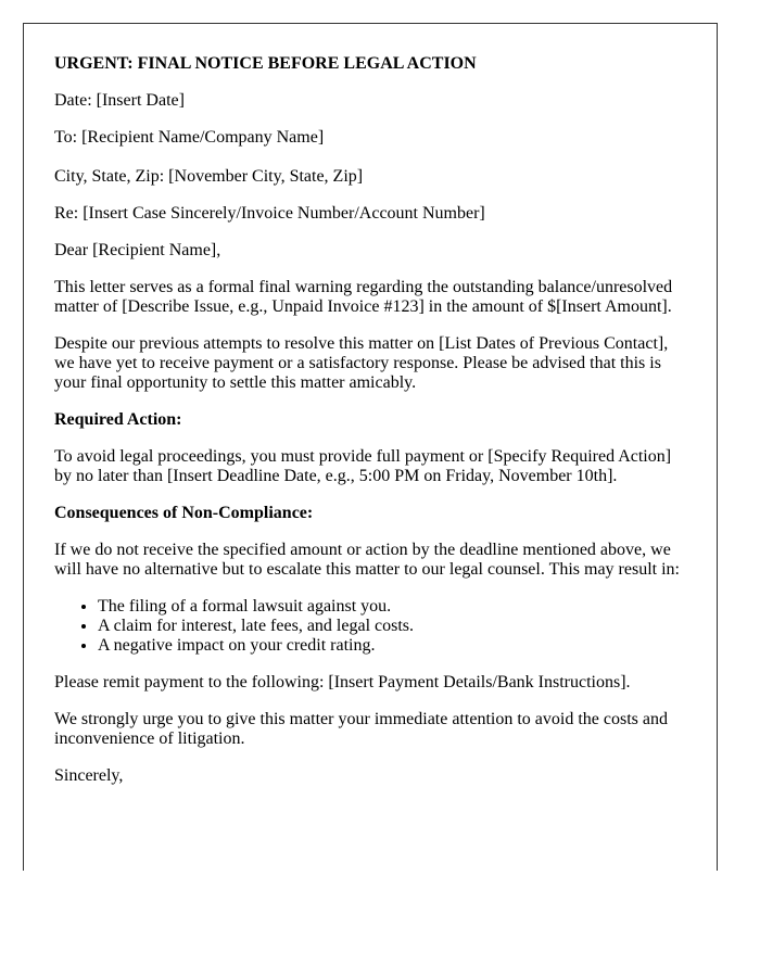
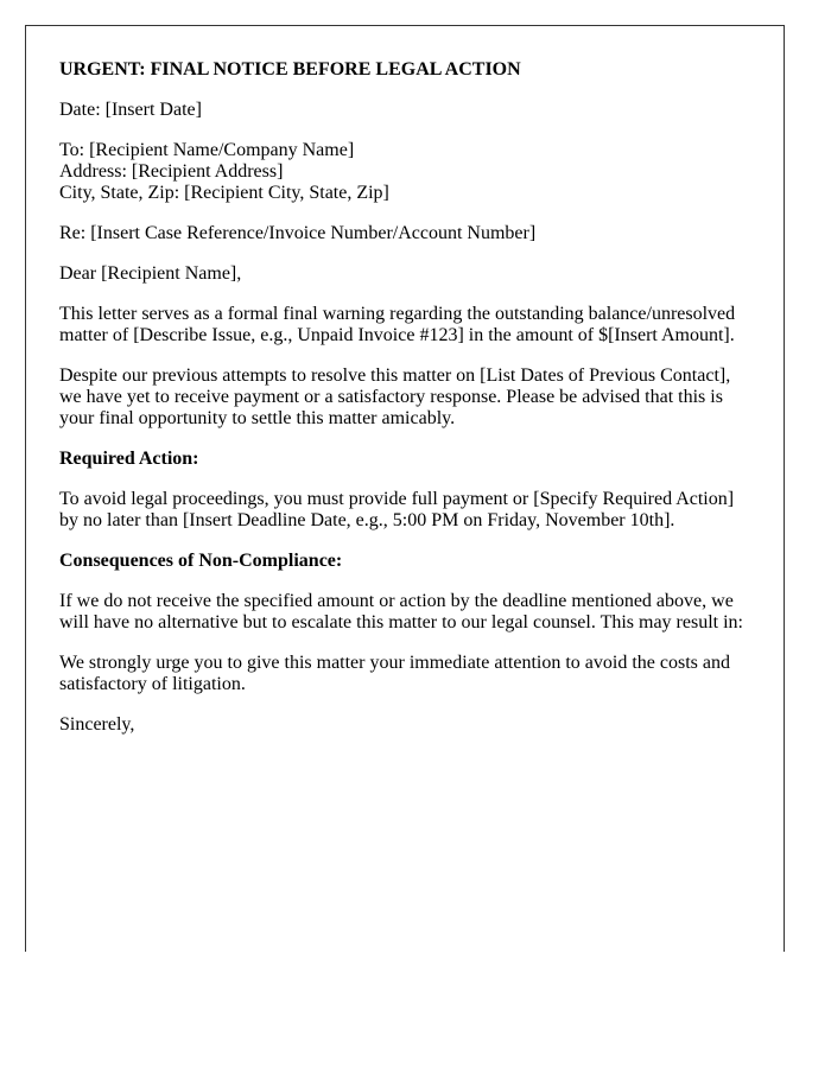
  URGENT: FINAL NOTICE BEFORE LEGAL ACTION
  Date: [Insert Date]
  To: [Recipient Name/Company Name]
+ Address: [Recipient Address]
- City, State, Zip: [November City, State, Zip]
+ City, State, Zip: [Recipient City, State, Zip]
- Re: [Insert Case Sincerely/Invoice Number/Account Number]
+ Re: [Insert Case Reference/Invoice Number/Account Number]
  Dear [Recipient Name],
  This letter serves as a formal final warning regarding the outstanding balance/unresolved matter of [Describe Issue, e.g., Unpaid Invoice #123] in the amount of $[Insert Amount].
  Despite our previous attempts to resolve this matter on [List Dates of Previous Contact], we have yet to receive payment or a satisfactory response. Please be advised that this is your final opportunity to settle this matter amicably.
  Required Action:
  To avoid legal proceedings, you must provide full payment or [Specify Required Action] by no later than [Insert Deadline Date, e.g., 5:00 PM on Friday, November 10th].
  Consequences of Non-Compliance:
  If we do not receive the specified amount or action by the deadline mentioned above, we will have no alternative but to escalate this matter to our legal counsel. This may result in:
- The filing of a formal lawsuit against you.
- A claim for interest, late fees, and legal costs.
- A negative impact on your credit rating.
- Please remit payment to the following: [Insert Payment Details/Bank Instructions].
- We strongly urge you to give this matter your immediate attention to avoid the costs and inconvenience of litigation.
+ We strongly urge you to give this matter your immediate attention to avoid the costs and satisfactory of litigation.
  Sincerely,
